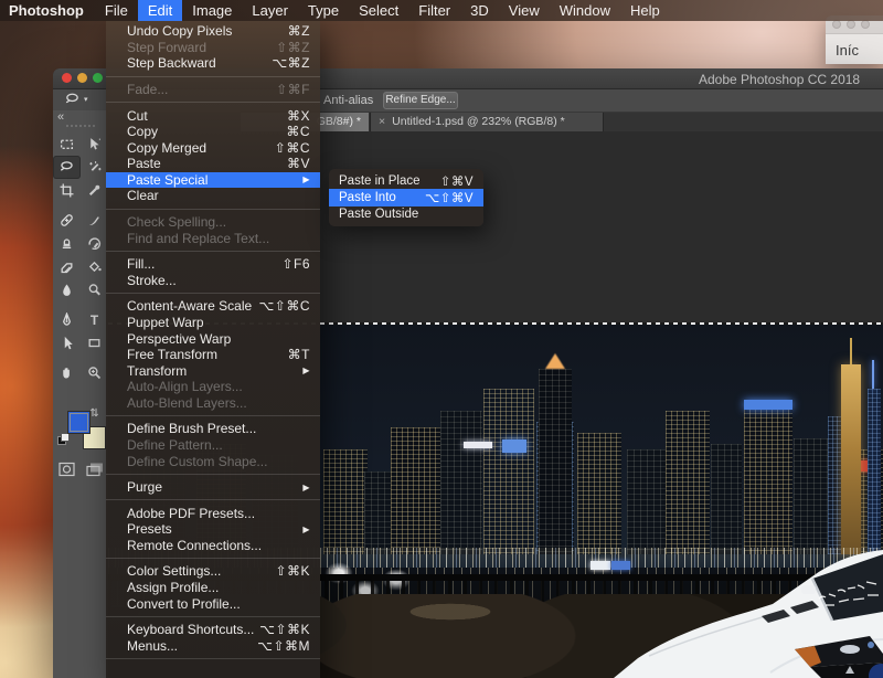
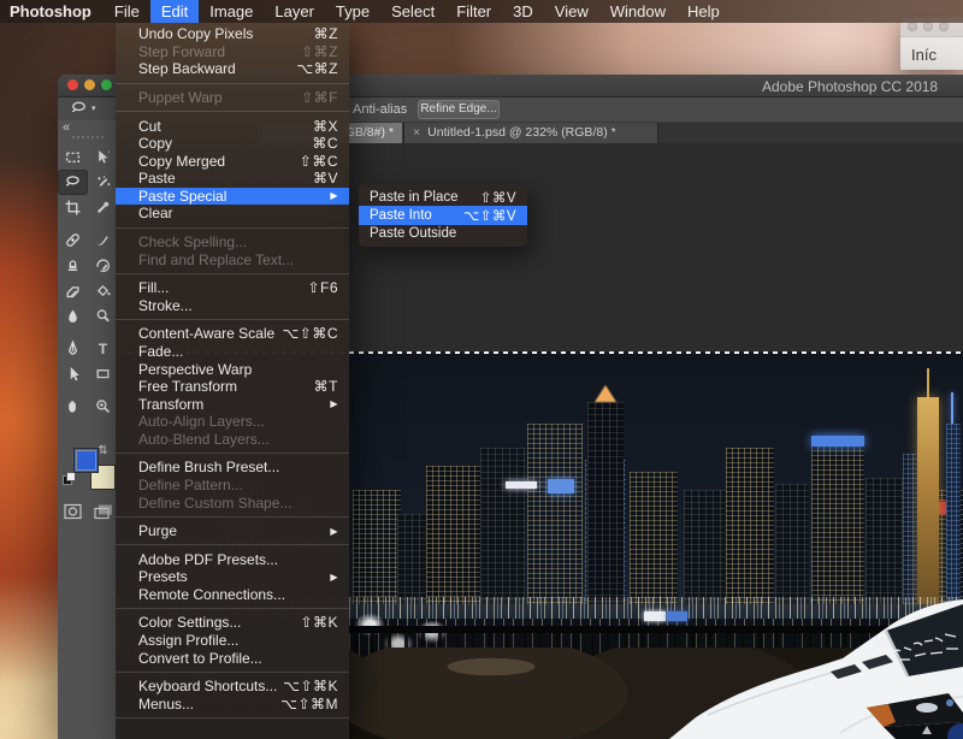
  Iníc
  Adobe Photoshop CC 2018
  Anti-alias
  Refine Edge...
  GB/8#) *
  ×
  Untitled-1.psd @ 232% (RGB/8) *
  «
  T
  Photoshop
  File
  Edit
  Image
  Layer
  Type
  Select
  Filter
  3D
  View
  Window
  Help
  Undo Copy Pixels
  ⌘Z
  Step Forward
  ⇧⌘Z
  Step Backward
  ⌥⌘Z
- Fade...
+ Puppet Warp
  ⇧⌘F
  Cut
  ⌘X
  Copy
  ⌘C
  Copy Merged
  ⇧⌘C
  Paste
  ⌘V
  Paste Special
  ▶
  Clear
  Check Spelling...
  Find and Replace Text...
  Fill...
  ⇧F6
  Stroke...
  Content-Aware Scale
  ⌥⇧⌘C
- Puppet Warp
+ Fade...
  Perspective Warp
  Free Transform
  ⌘T
  Transform
  ▶
  Auto-Align Layers...
  Auto-Blend Layers...
  Define Brush Preset...
  Define Pattern...
  Define Custom Shape...
  Purge
  ▶
  Adobe PDF Presets...
  Presets
  ▶
  Remote Connections...
  Color Settings...
  ⇧⌘K
  Assign Profile...
  Convert to Profile...
  Keyboard Shortcuts...
  ⌥⇧⌘K
  Menus...
  ⌥⇧⌘M
  Paste in Place
  ⇧⌘V
  Paste Into
  ⌥⇧⌘V
  Paste Outside
